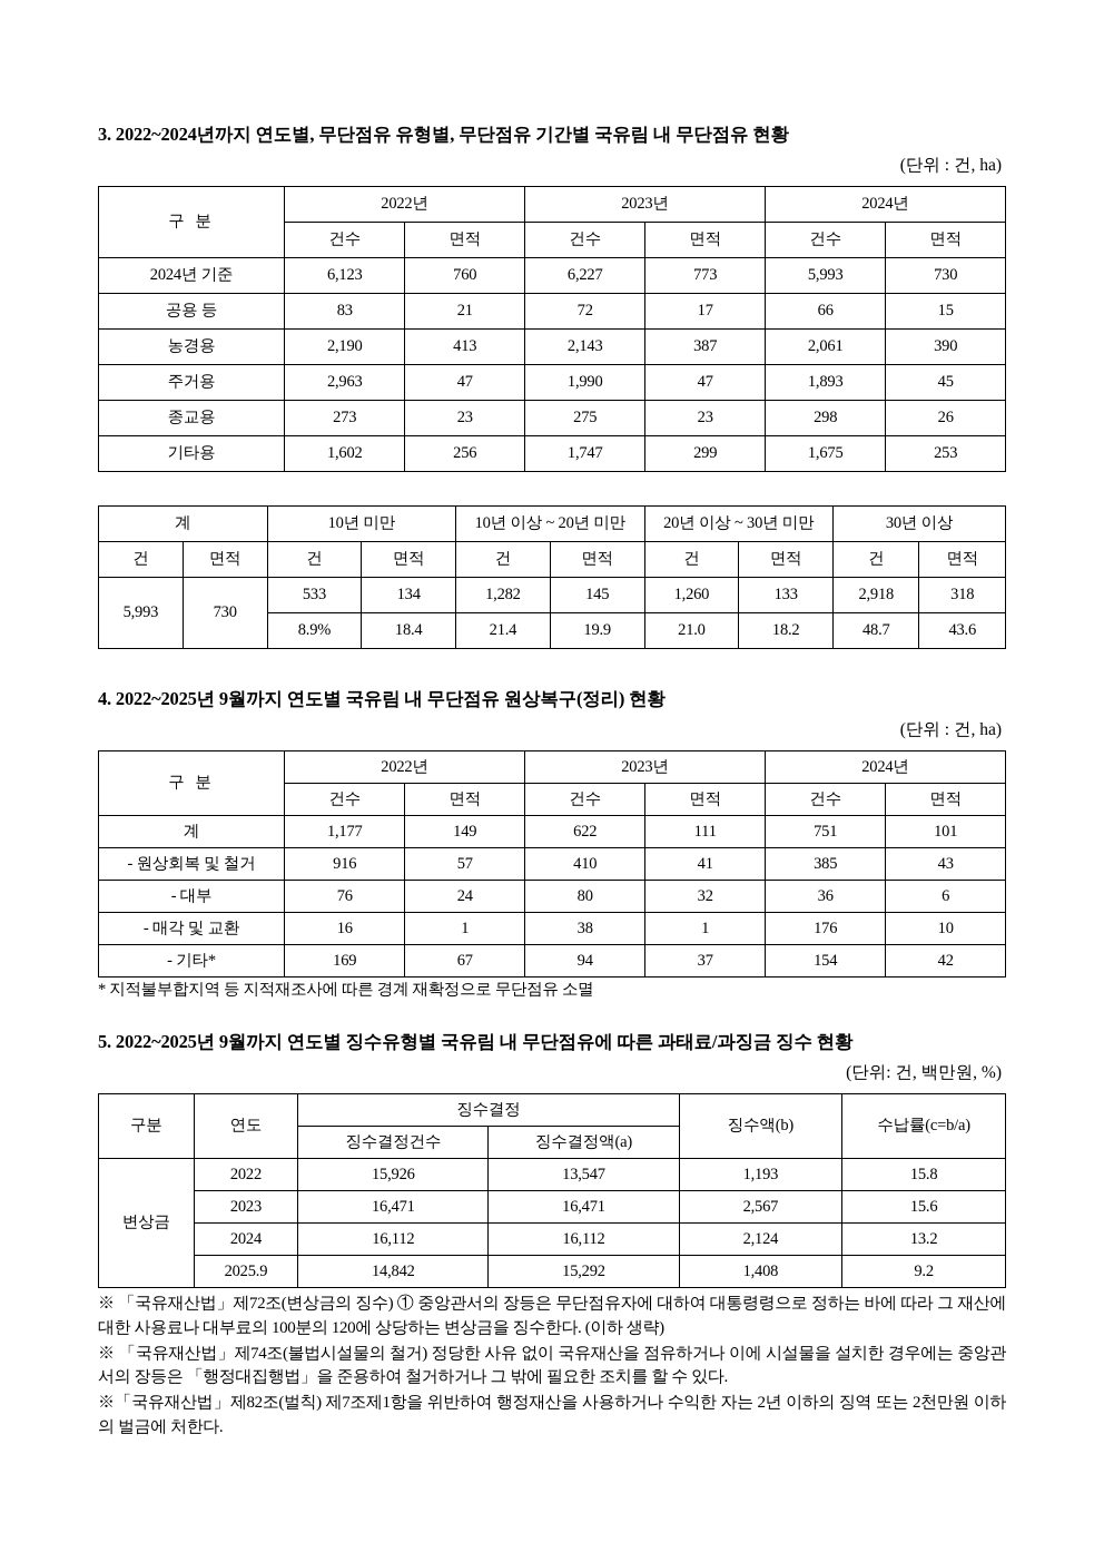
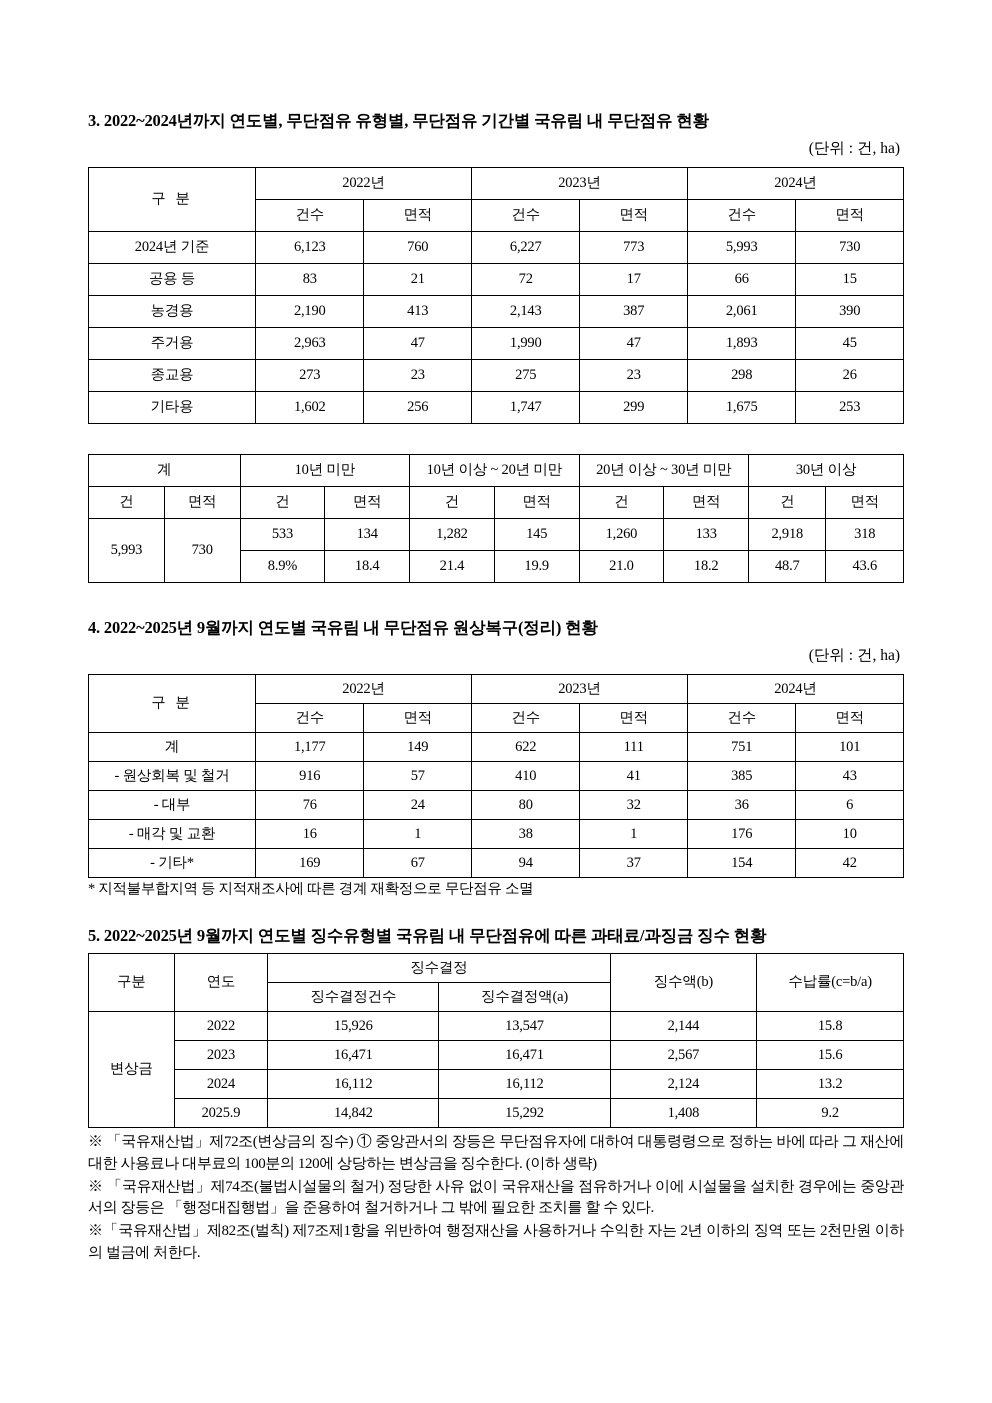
  3. 2022~2024년까지 연도별, 무단점유 유형별, 무단점유 기간별 국유림 내 무단점유 현황
  (단위 : 건, ha)
  구 분	2022년	2023년	2024년
  건수	면적	건수	면적	건수	면적
  2024년 기준	6,123	760	6,227	773	5,993	730
  공용 등	83	21	72	17	66	15
  농경용	2,190	413	2,143	387	2,061	390
  주거용	2,963	47	1,990	47	1,893	45
  종교용	273	23	275	23	298	26
  기타용	1,602	256	1,747	299	1,675	253
  계	10년 미만	10년 이상 ~ 20년 미만	20년 이상 ~ 30년 미만	30년 이상
  건	면적	건	면적	건	면적	건	면적	건	면적
  5,993	730	533	134	1,282	145	1,260	133	2,918	318
  8.9%	18.4	21.4	19.9	21.0	18.2	48.7	43.6
  4. 2022~2025년 9월까지 연도별 국유림 내 무단점유 원상복구(정리) 현황
  (단위 : 건, ha)
  구 분	2022년	2023년	2024년
  건수	면적	건수	면적	건수	면적
  계	1,177	149	622	111	751	101
  - 원상회복 및 철거	916	57	410	41	385	43
  - 대부	76	24	80	32	36	6
  - 매각 및 교환	16	1	38	1	176	10
  - 기타*	169	67	94	37	154	42
  * 지적불부합지역 등 지적재조사에 따른 경계 재확정으로 무단점유 소멸
  5. 2022~2025년 9월까지 연도별 징수유형별 국유림 내 무단점유에 따른 과태료/과징금 징수 현황
- (단위: 건, 백만원, %)
  구분	연도	징수결정	징수액(b)	수납률(c=b/a)
  징수결정건수	징수결정액(a)
- 변상금	2022	15,926	13,547	1,193	15.8
+ 변상금	2022	15,926	13,547	2,144	15.8
  2023	16,471	16,471	2,567	15.6
  2024	16,112	16,112	2,124	13.2
  2025.9	14,842	15,292	1,408	9.2
  ※ 「국유재산법」제72조(변상금의 징수) ① 중앙관서의 장등은 무단점유자에 대하여 대통령령으로 정하는 바에 따라 그 재산에 대한 사용료나 대부료의 100분의 120에 상당하는 변상금을 징수한다. (이하 생략)
  ※ 「국유재산법」제74조(불법시설물의 철거) 정당한 사유 없이 국유재산을 점유하거나 이에 시설물을 설치한 경우에는 중앙관서의 장등은 「행정대집행법」을 준용하여 철거하거나 그 밖에 필요한 조치를 할 수 있다.
  ※「국유재산법」제82조(벌칙) 제7조제1항을 위반하여 행정재산을 사용하거나 수익한 자는 2년 이하의 징역 또는 2천만원 이하의 벌금에 처한다.
